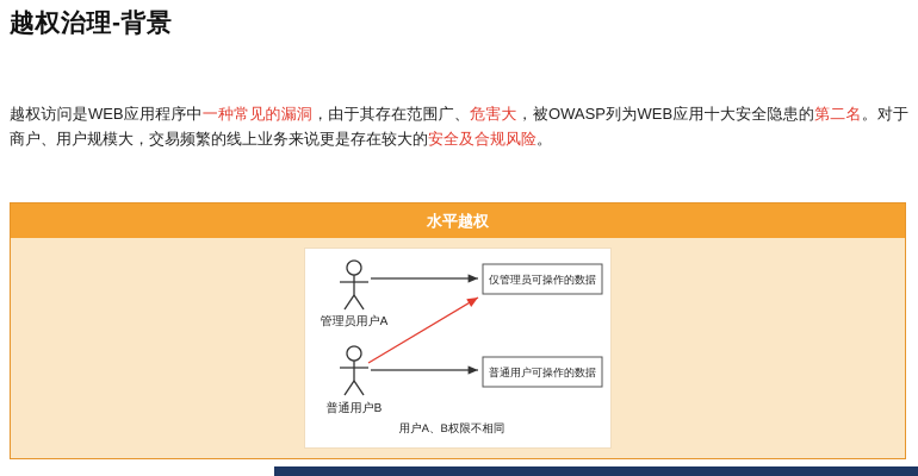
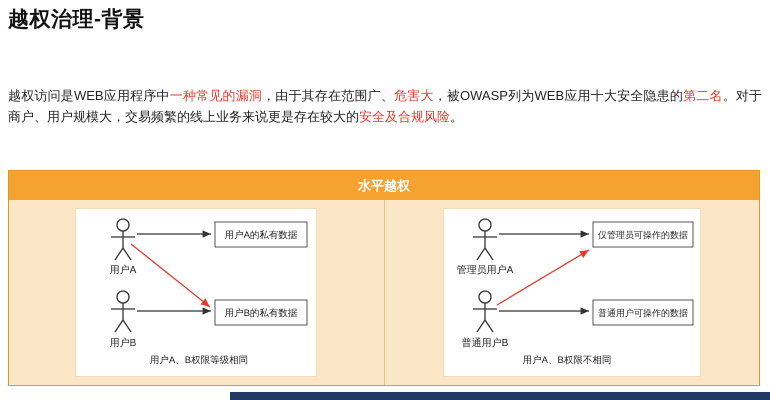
  越权治理-背景
  越权访问是WEB应用程序中一种常见的漏洞，由于其存在范围广、危害大，被OWASP列为WEB应用十大安全隐患的第二名。对于商户、用户规模大，交易频繁的线上业务来说更是存在较大的安全及合规风险。
  水平越权
+ 用户A
+ 用户A的私有数据
+ 用户B
+ 用户B的私有数据
+ 用户A、B权限等级相同
  管理员用户A
  仅管理员可操作的数据
  普通用户B
  普通用户可操作的数据
  用户A、B权限不相同
